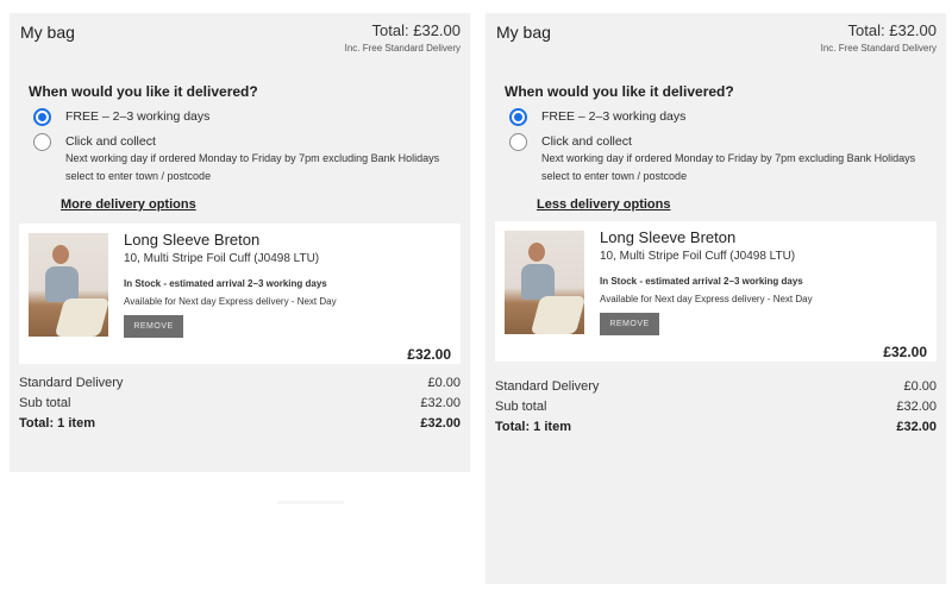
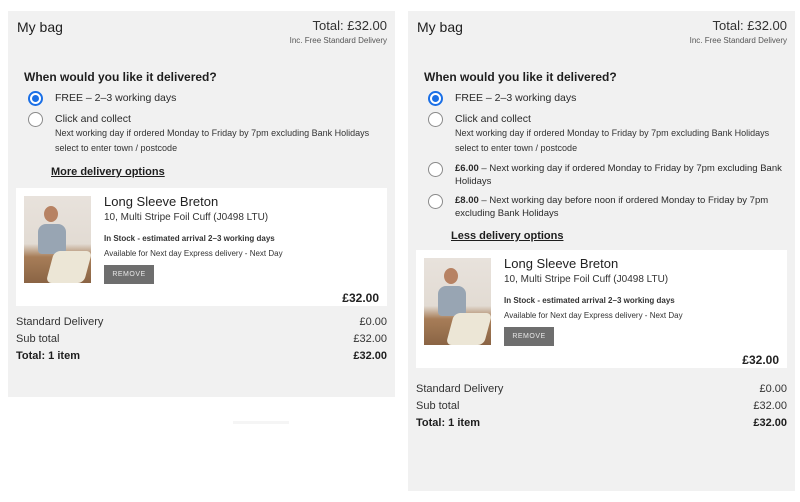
  My bag
  Total: £32.00
  Inc. Free Standard Delivery
  When would you like it delivered?
  FREE – 2–3 working days
  Click and collect
  Next working day if ordered Monday to Friday by 7pm excluding Bank Holidays
  select to enter town / postcode
  More delivery options
  Long Sleeve Breton
  10, Multi Stripe Foil Cuff (J0498 LTU)
  In Stock - estimated arrival 2–3 working days
  Available for Next day Express delivery - Next Day
  £32.00
  Standard Delivery
  £0.00
  Sub total
  £32.00
  Total: 1 item
  £32.00
  My bag
  Total: £32.00
  Inc. Free Standard Delivery
  When would you like it delivered?
  FREE – 2–3 working days
  Click and collect
  Next working day if ordered Monday to Friday by 7pm excluding Bank Holidays
  select to enter town / postcode
+ £6.00 – Next working day if ordered Monday to Friday by 7pm excluding Bank Holidays
+ £8.00 – Next working day before noon if ordered Monday to Friday by 7pm excluding Bank Holidays
  Less delivery options
  Long Sleeve Breton
  10, Multi Stripe Foil Cuff (J0498 LTU)
  In Stock - estimated arrival 2–3 working days
  Available for Next day Express delivery - Next Day
  £32.00
  Standard Delivery
  £0.00
  Sub total
  £32.00
  Total: 1 item
  £32.00
